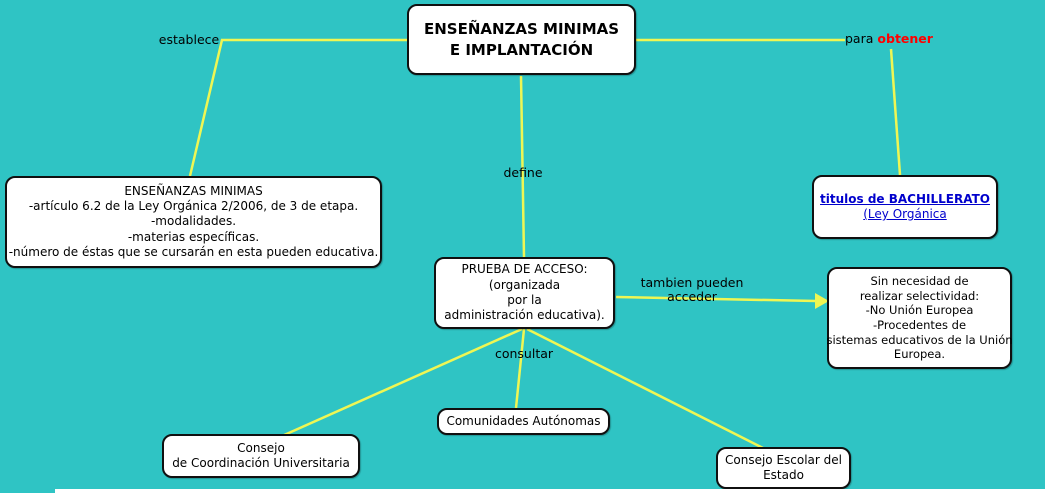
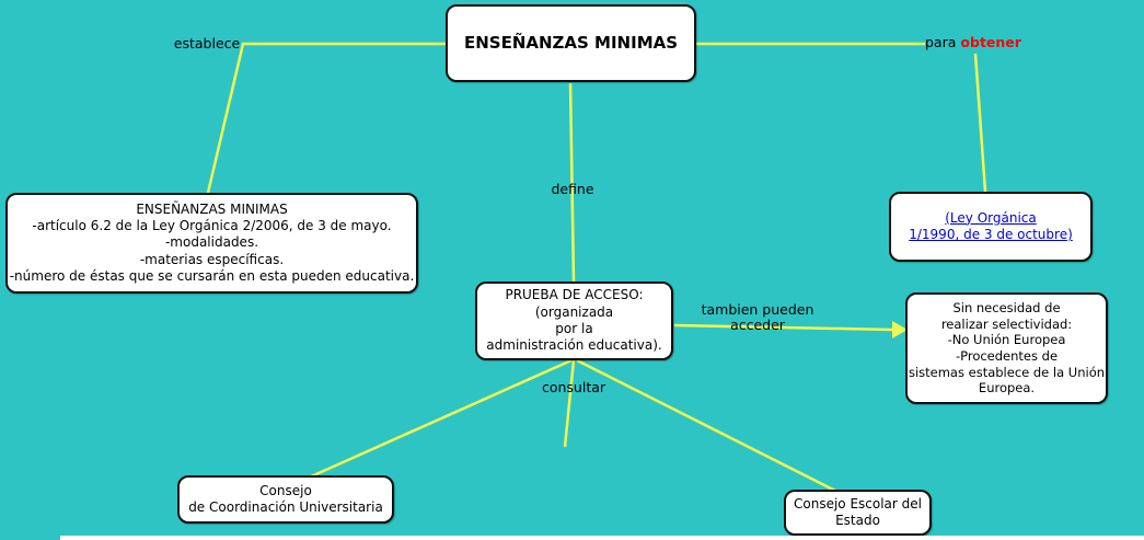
  ENSEÑANZAS MINIMAS
- E IMPLANTACIÓN
  ENSEÑANZAS MINIMAS
- -artículo 6.2 de la Ley Orgánica 2/2006, de 3 de etapa.
+ -artículo 6.2 de la Ley Orgánica 2/2006, de 3 de mayo.
  -modalidades.
  -materias específicas.
  -número de éstas que se cursarán en esta pueden educativa.
  PRUEBA DE ACCESO:
  (organizada
  por la
  administración educativa).
- titulos de BACHILLERATO
  (Ley Orgánica
+ 1/1990, de 3 de octubre)
  Sin necesidad de
  realizar selectividad:
  -No Unión Europea
  -Procedentes de
- sistemas educativos de la Unión
+ sistemas establece de la Unión
  Europea.
  Consejo
  de Coordinación Universitaria
- Comunidades Autónomas
  Consejo Escolar del
  Estado
  establece
  define
  para obtener
  tambien pueden
  acceder
  consultar
